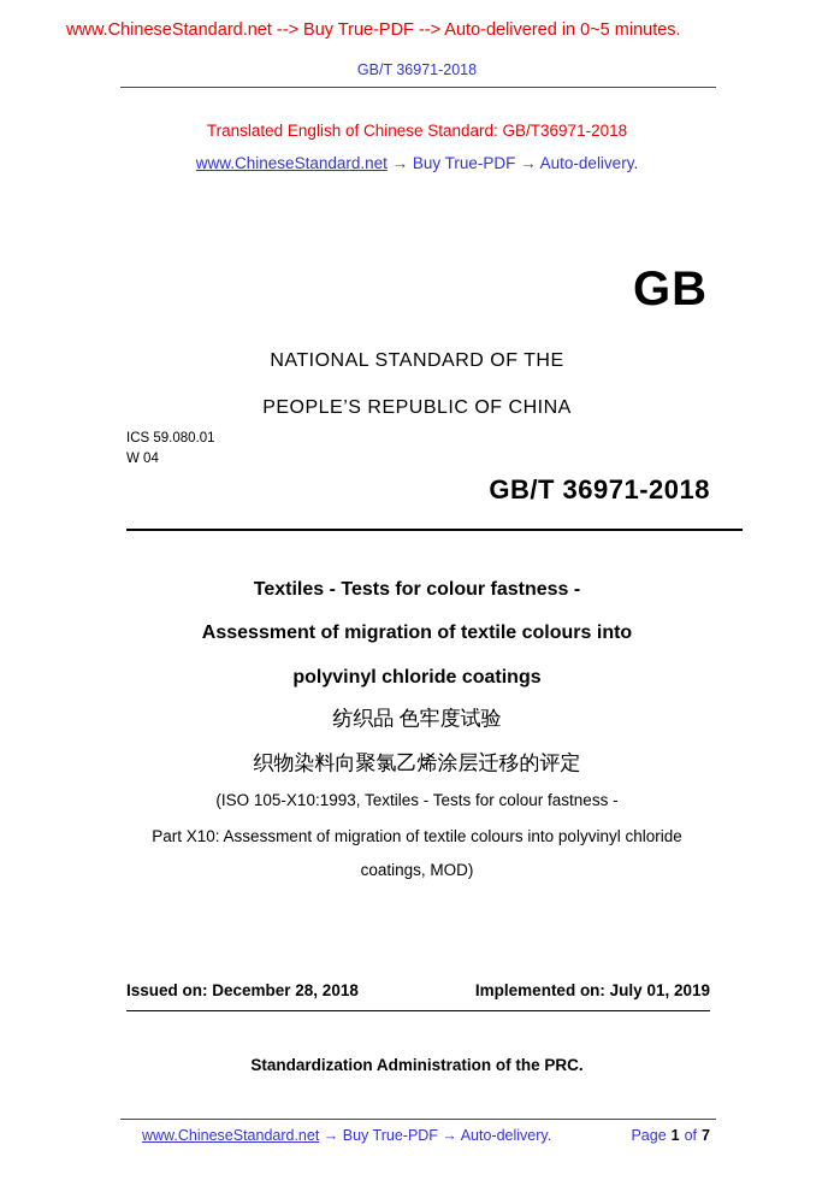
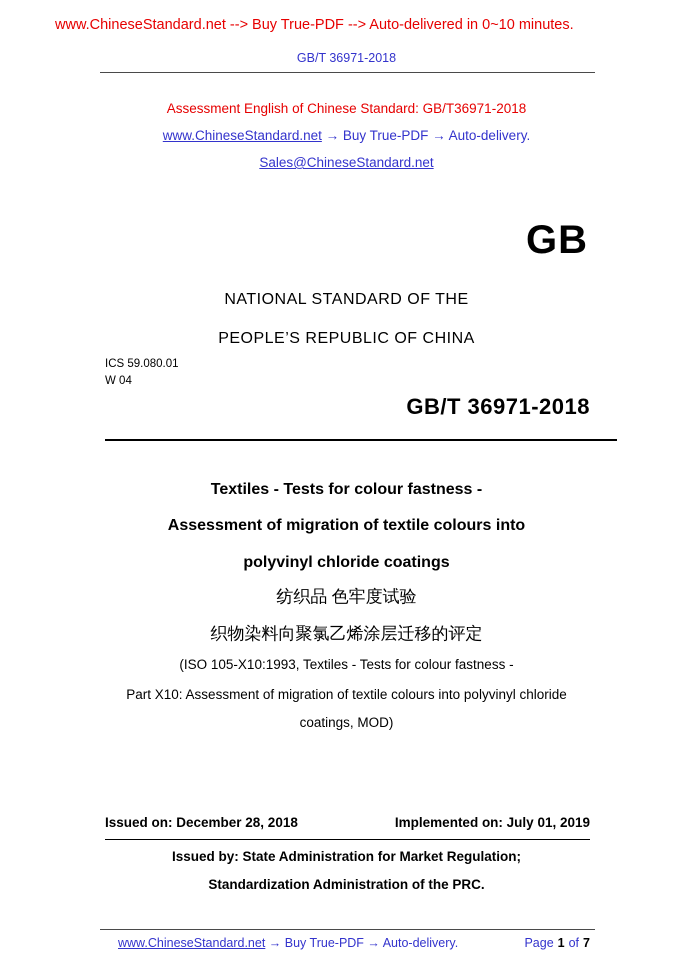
- www.ChineseStandard.net --> Buy True-PDF --> Auto-delivered in 0~5 minutes.
+ www.ChineseStandard.net --> Buy True-PDF --> Auto-delivered in 0~10 minutes.
  GB/T 36971-2018
- Translated English of Chinese Standard: GB/T36971-2018
+ Assessment English of Chinese Standard: GB/T36971-2018
  www.ChineseStandard.net → Buy True-PDF → Auto-delivery.
+ Sales@ChineseStandard.net
  GB
  NATIONAL STANDARD OF THE
  PEOPLE’S REPUBLIC OF CHINA
  ICS 59.080.01
  W 04
  GB/T 36971-2018
  Textiles - Tests for colour fastness -
  Assessment of migration of textile colours into
  polyvinyl chloride coatings
  纺织品 色牢度试验
  织物染料向聚氯乙烯涂层迁移的评定
  (ISO 105-X10:1993, Textiles - Tests for colour fastness -
  Part X10: Assessment of migration of textile colours into polyvinyl chloride
  coatings, MOD)
  Issued on: December 28, 2018
  Implemented on: July 01, 2019
+ Issued by: State Administration for Market Regulation;
  Standardization Administration of the PRC.
  www.ChineseStandard.net → Buy True-PDF → Auto-delivery.
  Page 1 of 7
